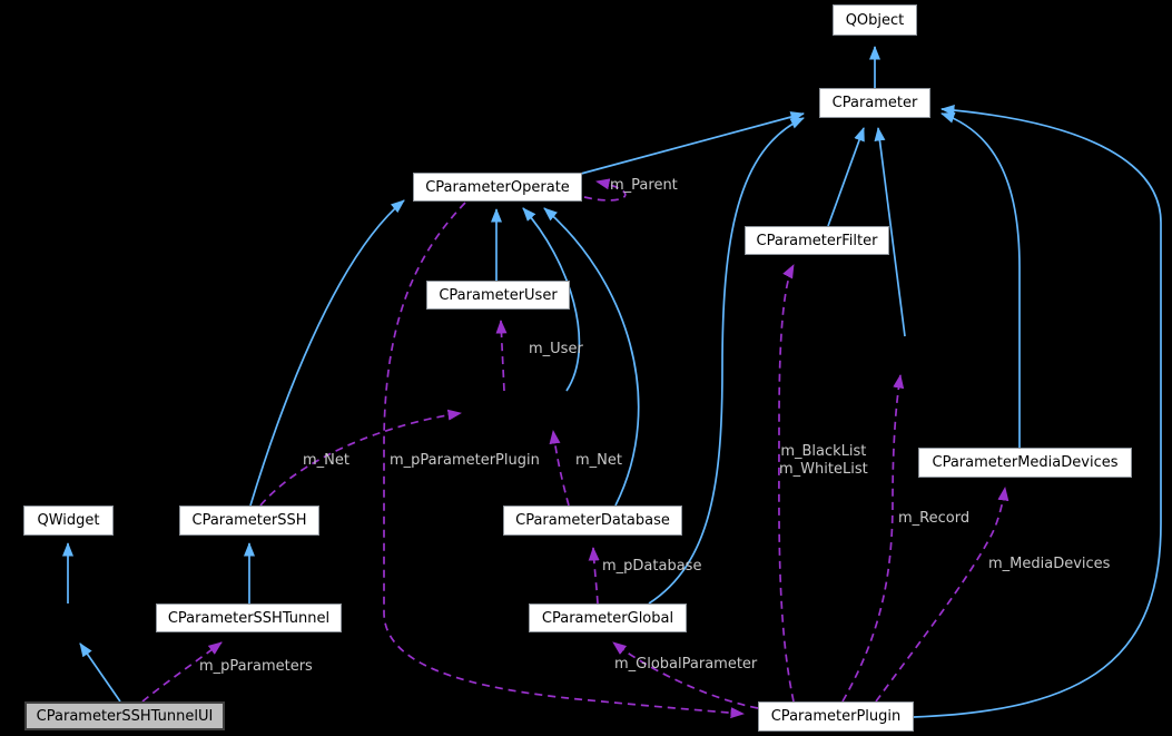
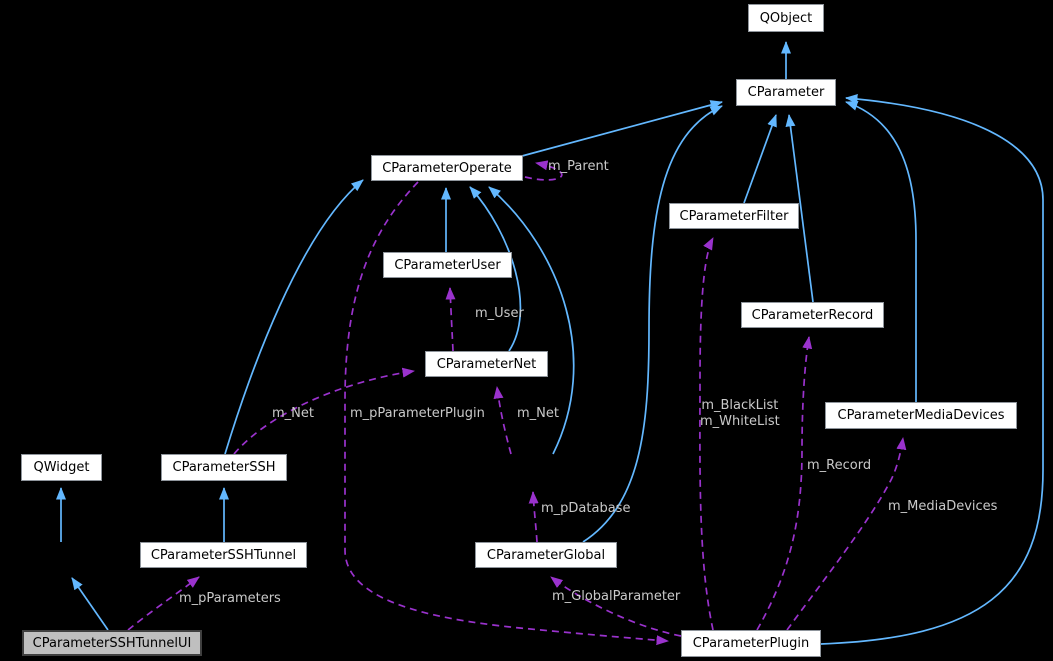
  QObject
  CParameter
  CParameterOperate
  CParameterFilter
  CParameterUser
+ CParameterRecord
+ CParameterNet
  CParameterMediaDevices
  QWidget
  CParameterSSH
- CParameterDatabase
  CParameterSSHTunnel
  CParameterGlobal
  CParameterSSHTunnelUI
  CParameterPlugin
  m_Parent
  m_User
  m_Net
  m_pParameterPlugin
  m_Net
  m_BlackList
  m_WhiteList
  m_Record
  m_MediaDevices
  m_pDatabase
  m_GlobalParameter
  m_pParameters
